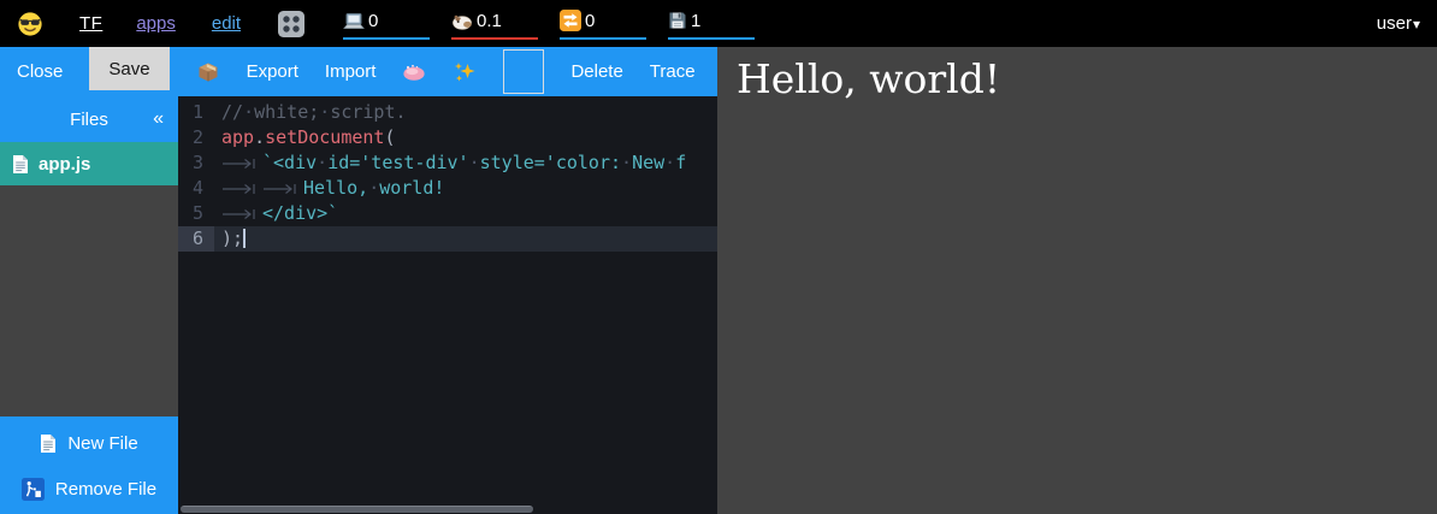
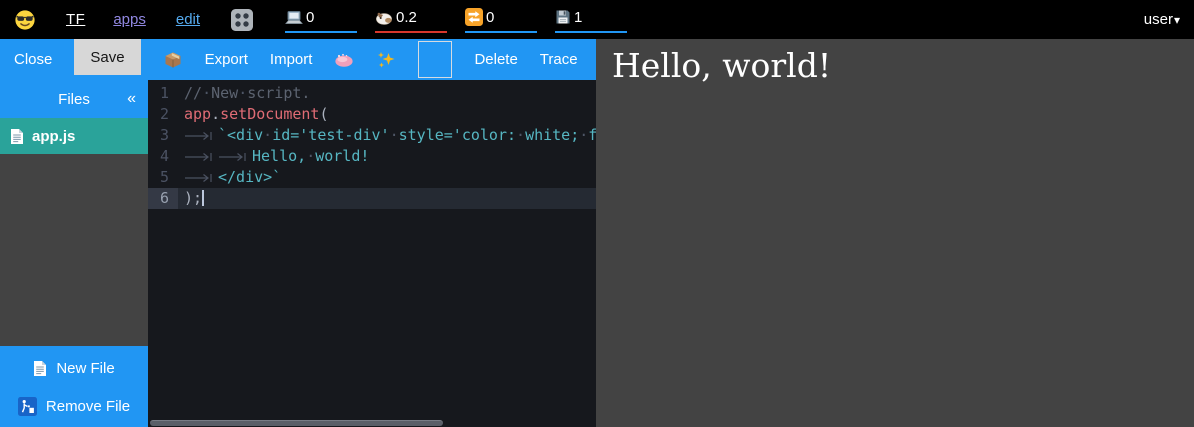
  TF
  apps
  edit
  0
- 0.1
+ 0.2
  0
  1
  user
  ▾
  Close
  Save
  Export
  Import
  Delete
  Trace
  Files
  «
  app.js
  New File
  Remove File
  1
- //·white;·script.
+ //·New·script.
  2
  app.setDocument(
  3
- `<div·id='test-div'·style='color:·New·f
+ `<div·id='test-div'·style='color:·white;·f
  4
  Hello,·world!
  5
  </div>`
  6
  );
  Hello, world!
